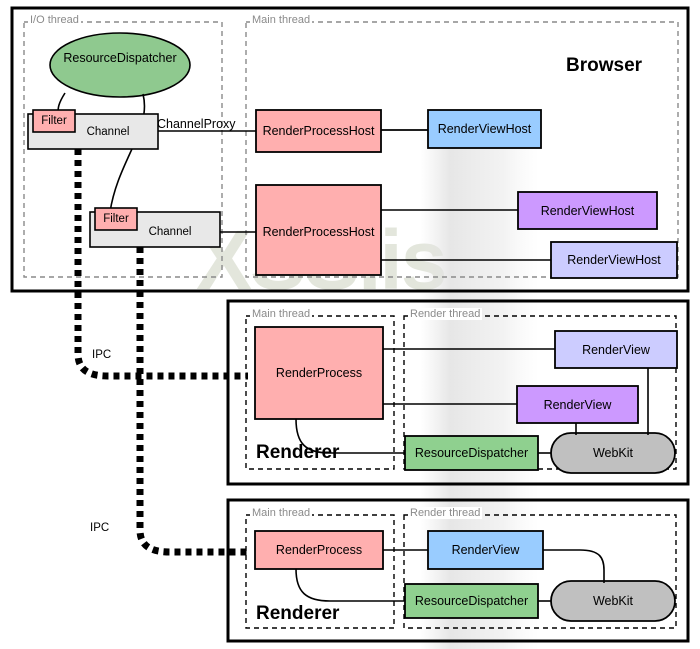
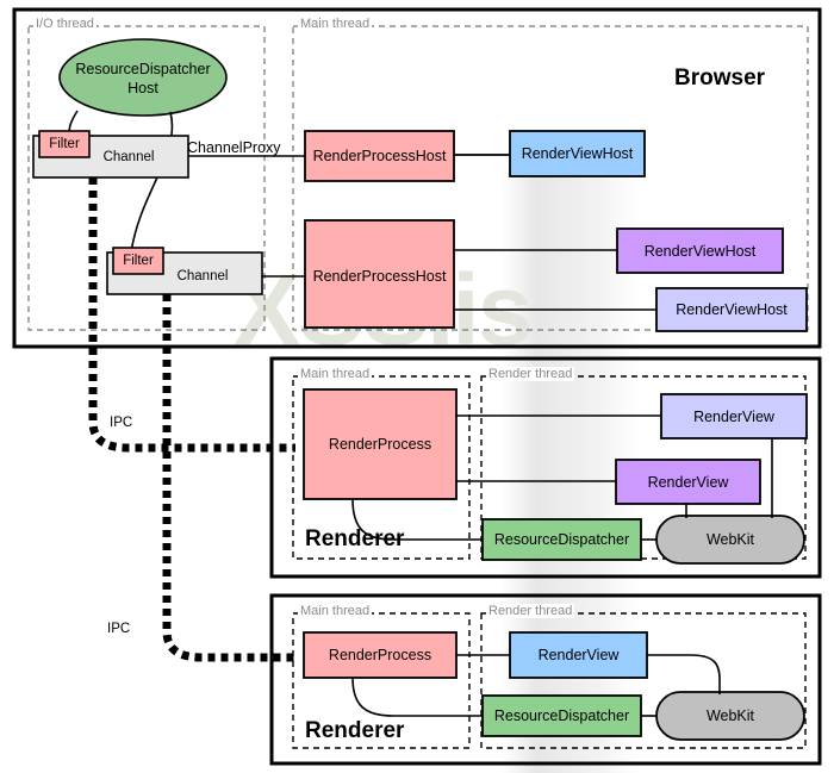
  Browser
  I/O thread
  Main thread
  Main thread
  Render thread
  Main thread
  Render thread
  ResourceDispatcher
+ Host
  Filter
  Channel
  Filter
  Channel
  ChannelProxy
  RenderProcessHost
  RenderViewHost
  RenderProcessHost
  RenderViewHost
  RenderViewHost
  IPC
  IPC
  Renderer
  RenderProcess
  RenderView
  RenderView
  ResourceDispatcher
  WebKit
  Renderer
  RenderProcess
  RenderView
  ResourceDispatcher
  WebKit
